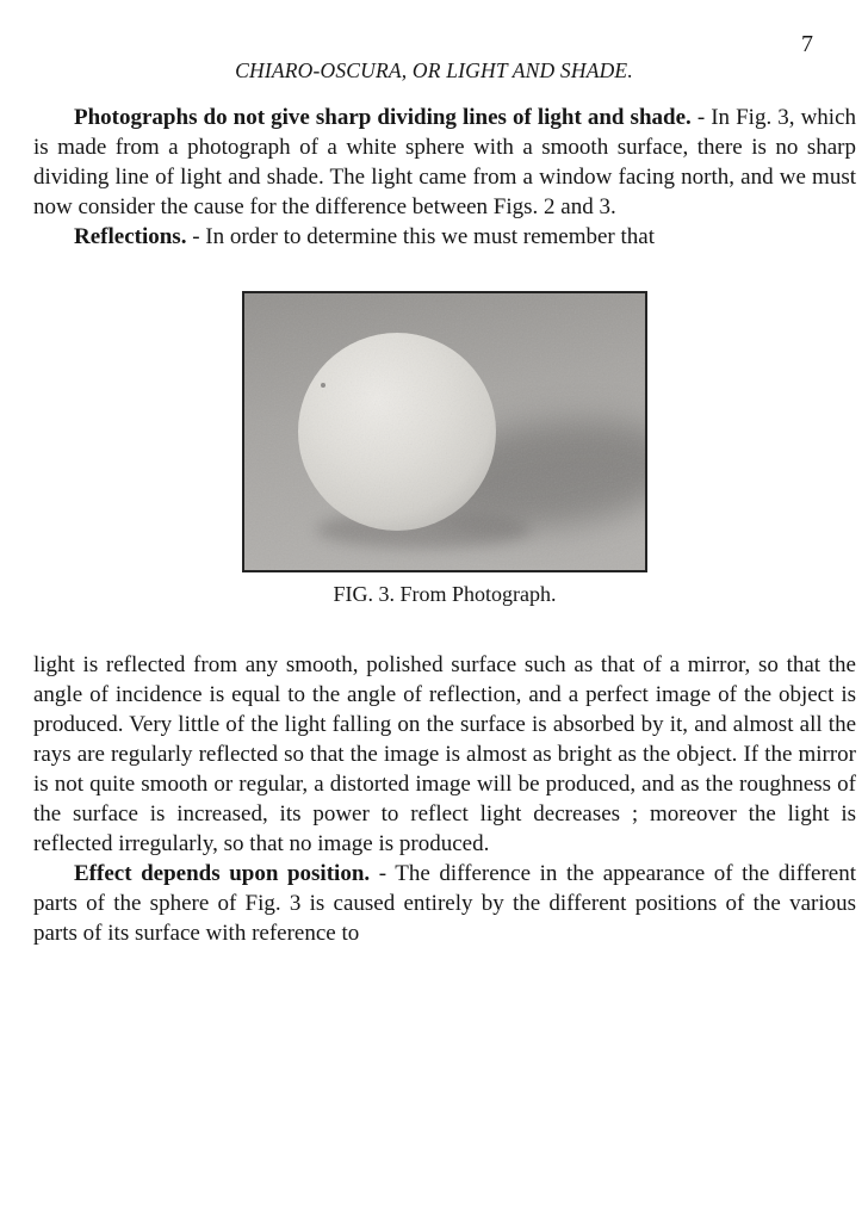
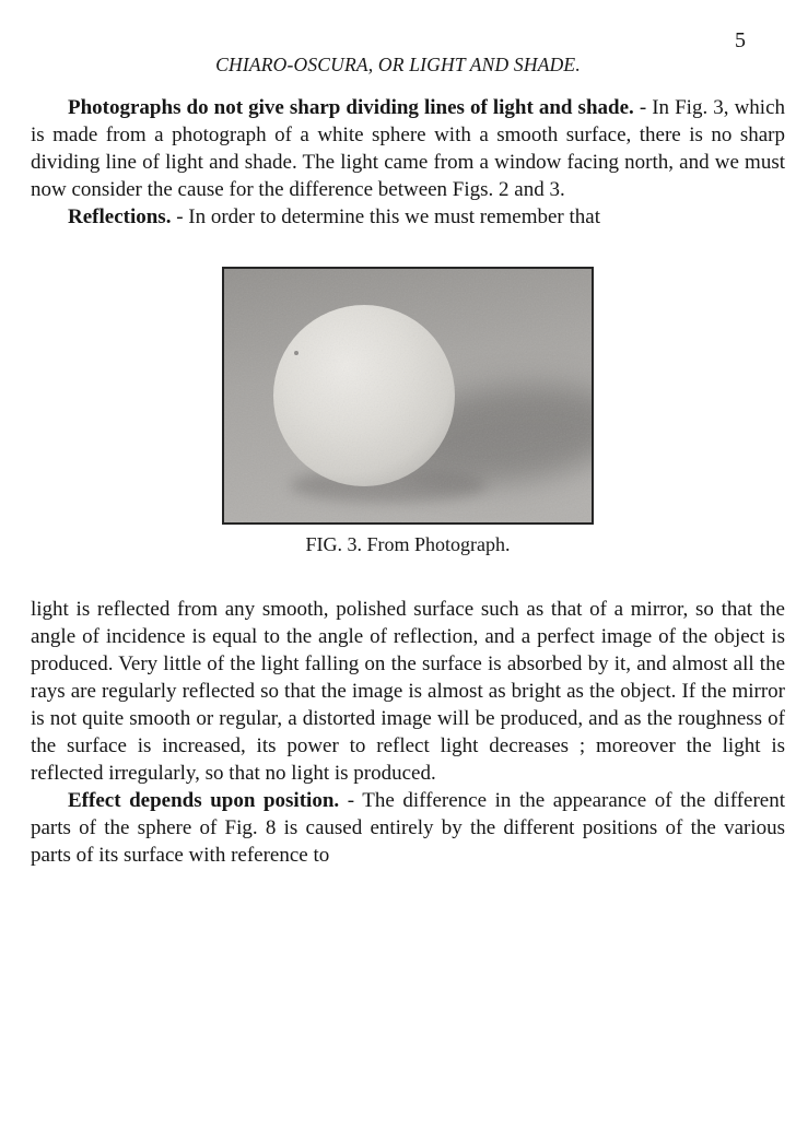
- 7
+ 5
  CHIARO-OSCURA, OR LIGHT AND SHADE.
  Photographs do not give sharp dividing lines of light and shade. - In Fig. 3, which is made from a photograph of a white sphere with a smooth surface, there is no sharp dividing line of light and shade. The light came from a window facing north, and we must now consider the cause for the difference between Figs. 2 and 3.
  Reflections. - In order to determine this we must remember that
  FIG. 3. From Photograph.
- light is reflected from any smooth, polished surface such as that of a mirror, so that the angle of incidence is equal to the angle of reflection, and a perfect image of the object is produced. Very little of the light falling on the surface is absorbed by it, and almost all the rays are regularly reflected so that the image is almost as bright as the object. If the mirror is not quite smooth or regular, a distorted image will be produced, and as the roughness of the surface is increased, its power to reflect light decreases ; moreover the light is reflected irregularly, so that no image is produced.
+ light is reflected from any smooth, polished surface such as that of a mirror, so that the angle of incidence is equal to the angle of reflection, and a perfect image of the object is produced. Very little of the light falling on the surface is absorbed by it, and almost all the rays are regularly reflected so that the image is almost as bright as the object. If the mirror is not quite smooth or regular, a distorted image will be produced, and as the roughness of the surface is increased, its power to reflect light decreases ; moreover the light is reflected irregularly, so that no light is produced.
- Effect depends upon position. - The difference in the appearance of the different parts of the sphere of Fig. 3 is caused entirely by the different positions of the various parts of its surface with reference to
+ Effect depends upon position. - The difference in the appearance of the different parts of the sphere of Fig. 8 is caused entirely by the different positions of the various parts of its surface with reference to
